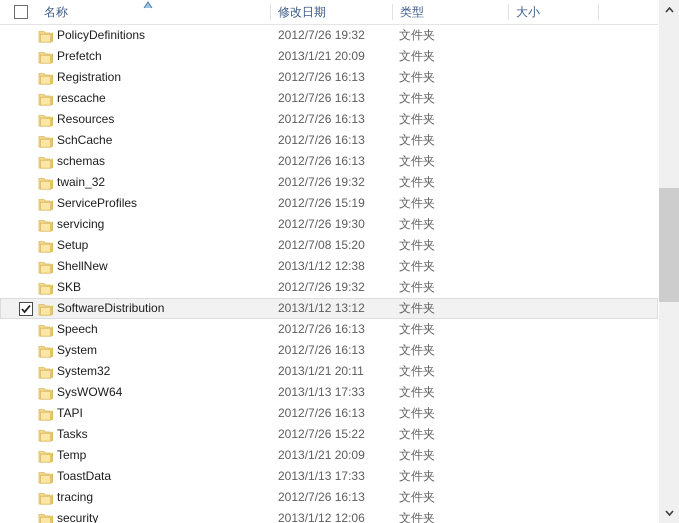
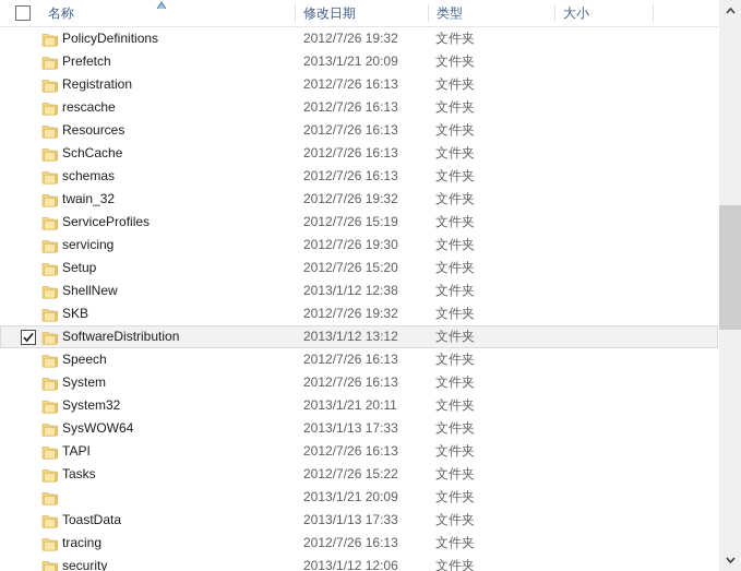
  名称
  修改日期
  类型
  大小
  PolicyDefinitions
  2012/7/26 19:32
  文件夹
  Prefetch
  2013/1/21 20:09
  文件夹
  Registration
  2012/7/26 16:13
  文件夹
  rescache
  2012/7/26 16:13
  文件夹
  Resources
  2012/7/26 16:13
  文件夹
  SchCache
  2012/7/26 16:13
  文件夹
  schemas
  2012/7/26 16:13
  文件夹
  twain_32
  2012/7/26 19:32
  文件夹
  ServiceProfiles
  2012/7/26 15:19
  文件夹
  servicing
  2012/7/26 19:30
  文件夹
  Setup
- 2012/7/08 15:20
+ 2012/7/26 15:20
  文件夹
  ShellNew
  2013/1/12 12:38
  文件夹
  SKB
  2012/7/26 19:32
  文件夹
  SoftwareDistribution
  2013/1/12 13:12
  文件夹
  Speech
  2012/7/26 16:13
  文件夹
  System
  2012/7/26 16:13
  文件夹
  System32
  2013/1/21 20:11
  文件夹
  SysWOW64
  2013/1/13 17:33
  文件夹
  TAPI
  2012/7/26 16:13
  文件夹
  Tasks
  2012/7/26 15:22
  文件夹
- Temp
  2013/1/21 20:09
  文件夹
  ToastData
  2013/1/13 17:33
  文件夹
  tracing
  2012/7/26 16:13
  文件夹
  security
  2013/1/12 12:06
  文件夹
